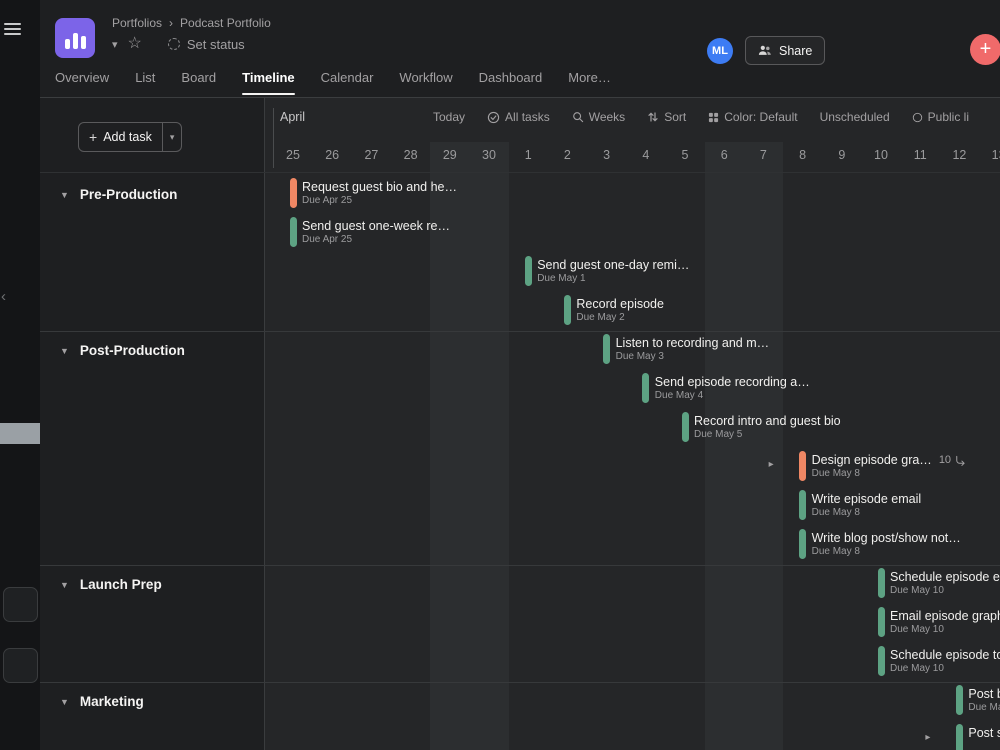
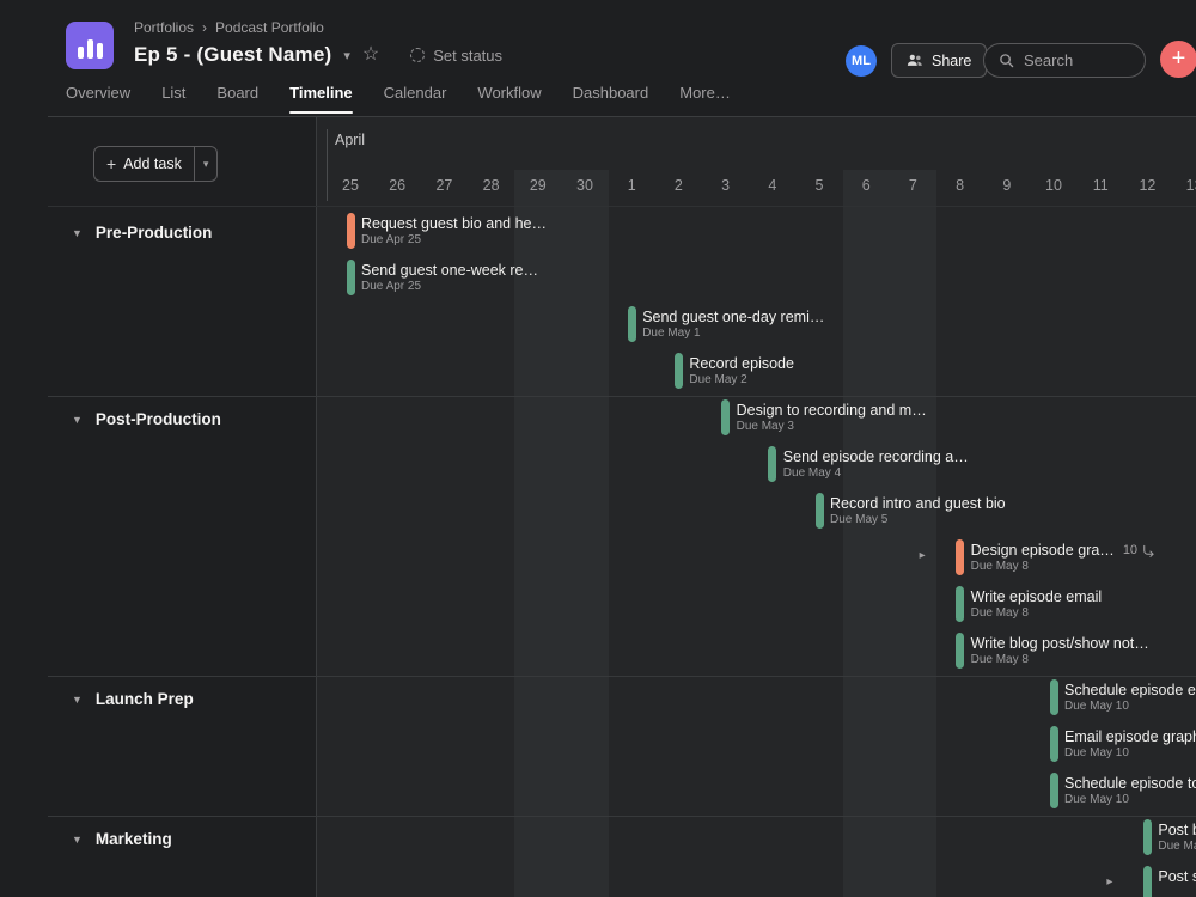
- ‹
  Portfolios
  ›
  Podcast Portfolio
+ Ep 5 - (Guest Name)
  ▾
  ☆
  Set status
  ML
  Share
+ Search
  +
  Overview
  List
  Board
  Timeline
  Calendar
  Workflow
  Dashboard
  More…
  +
  Add task
  ▾
  ▼
  Pre-Production
  ▼
  Post-Production
  ▼
  Launch Prep
  ▼
  Marketing
  April
- Today
- All tasks
- Weeks
- Sort
- Color: Default
- Unscheduled
- Public li
  25
  26
  27
  28
  29
  30
  1
  2
  3
  4
  5
  6
  7
  8
  9
  10
  11
  12
  Request guest bio and he…
  Due Apr 25
  Send guest one-week re…
  Due Apr 25
  Send guest one-day remi…
  Due May 1
  Record episode
  Due May 2
- Listen to recording and m…
+ Design to recording and m…
  Due May 3
  Send episode recording a…
  Due May 4
  Record intro and guest bio
  Due May 5
  ▸
  Design episode gra…
  10
  Due May 8
  Write episode email
  Due May 8
  Write blog post/show not…
  Due May 8
  Schedule episode e
  Due May 10
  Email episode grap
  Due May 10
  Schedule episode t
  Due May 10
  Post
  Due M
  ▸
  Post
